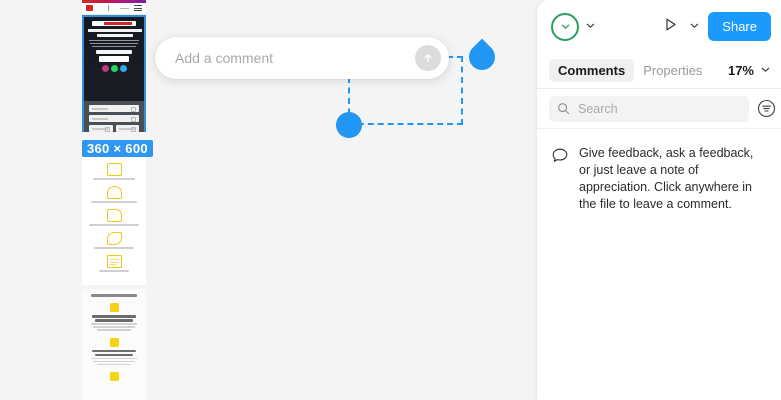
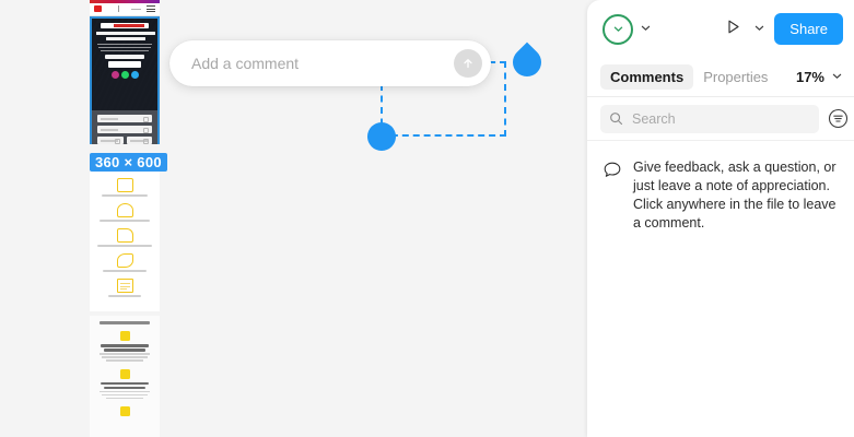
  360 × 600
  Add a comment
  Share
  Comments
  Properties
  17%
  Search
- Give feedback, ask a feedback, or just leave a note of appreciation. Click anywhere in the file to leave a comment.
+ Give feedback, ask a question, or just leave a note of appreciation. Click anywhere in the file to leave a comment.
